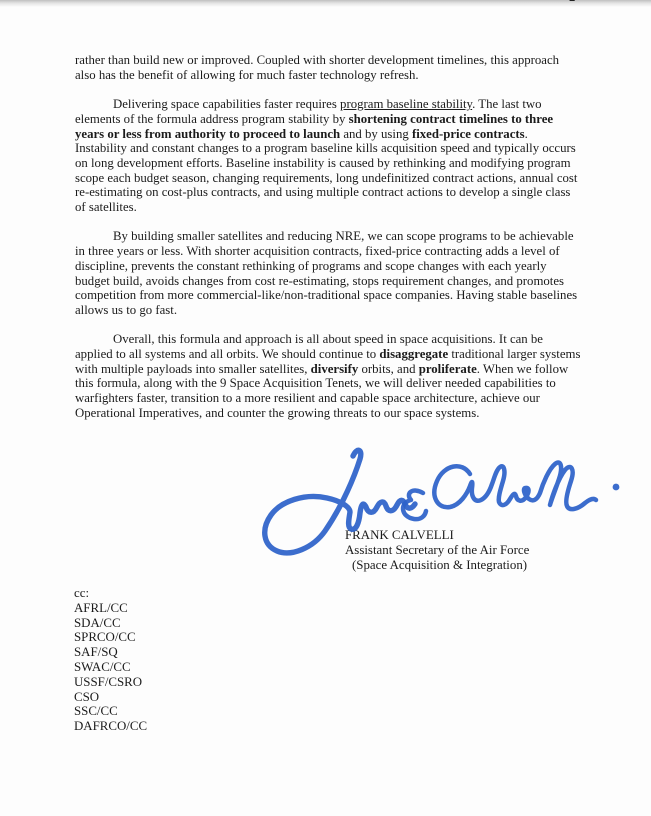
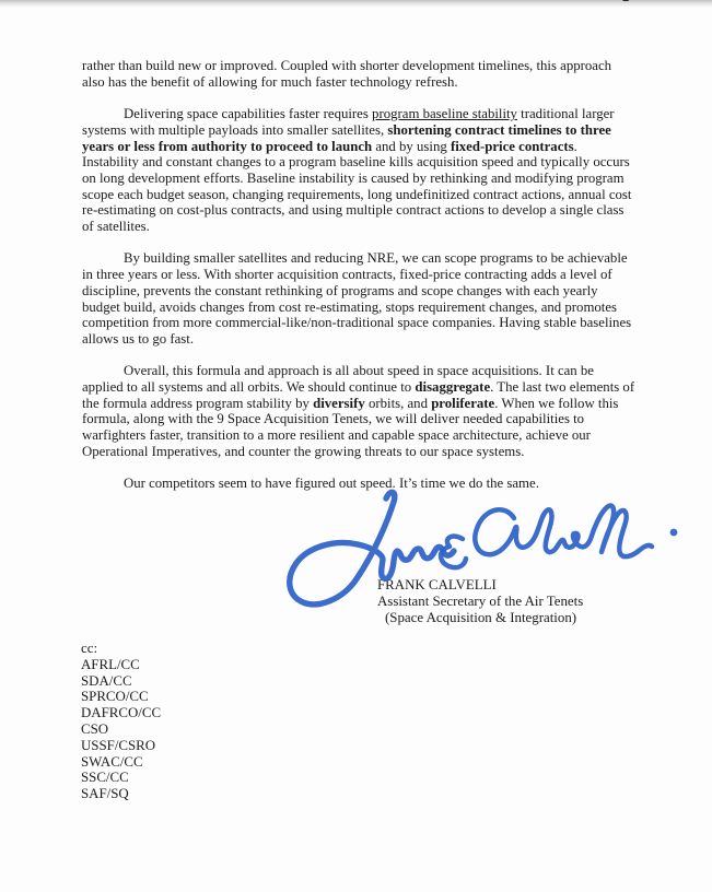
  rather than build new or improved. Coupled with shorter development timelines, this approach also has the benefit of allowing for much faster technology refresh.
- Delivering space capabilities faster requires program baseline stability. The last two elements of the formula address program stability by shortening contract timelines to three years or less from authority to proceed to launch and by using fixed-price contracts. Instability and constant changes to a program baseline kills acquisition speed and typically occurs on long development efforts. Baseline instability is caused by rethinking and modifying program scope each budget season, changing requirements, long undefinitized contract actions, annual cost re-estimating on cost-plus contracts, and using multiple contract actions to develop a single class of satellites.
+ Delivering space capabilities faster requires program baseline stability traditional larger systems with multiple payloads into smaller satellites, shortening contract timelines to three years or less from authority to proceed to launch and by using fixed-price contracts. Instability and constant changes to a program baseline kills acquisition speed and typically occurs on long development efforts. Baseline instability is caused by rethinking and modifying program scope each budget season, changing requirements, long undefinitized contract actions, annual cost re-estimating on cost-plus contracts, and using multiple contract actions to develop a single class of satellites.
  By building smaller satellites and reducing NRE, we can scope programs to be achievable in three years or less. With shorter acquisition contracts, fixed-price contracting adds a level of discipline, prevents the constant rethinking of programs and scope changes with each yearly budget build, avoids changes from cost re-estimating, stops requirement changes, and promotes competition from more commercial-like/non-traditional space companies. Having stable baselines allows us to go fast.
- Overall, this formula and approach is all about speed in space acquisitions. It can be applied to all systems and all orbits. We should continue to disaggregate traditional larger systems with multiple payloads into smaller satellites, diversify orbits, and proliferate. When we follow this formula, along with the 9 Space Acquisition Tenets, we will deliver needed capabilities to warfighters faster, transition to a more resilient and capable space architecture, achieve our Operational Imperatives, and counter the growing threats to our space systems.
+ Overall, this formula and approach is all about speed in space acquisitions. It can be applied to all systems and all orbits. We should continue to disaggregate. The last two elements of the formula address program stability by diversify orbits, and proliferate. When we follow this formula, along with the 9 Space Acquisition Tenets, we will deliver needed capabilities to warfighters faster, transition to a more resilient and capable space architecture, achieve our Operational Imperatives, and counter the growing threats to our space systems.
+ Our competitors seem to have figured out speed. It’s time we do the same.
  FRANK CALVELLI
- Assistant Secretary of the Air Force
+ Assistant Secretary of the Air Tenets
  (Space Acquisition & Integration)
  cc:
  AFRL/CC
  SDA/CC
  SPRCO/CC
- SAF/SQ
+ DAFRCO/CC
- SWAC/CC
+ CSO
  USSF/CSRO
- CSO
+ SWAC/CC
  SSC/CC
- DAFRCO/CC
+ SAF/SQ
